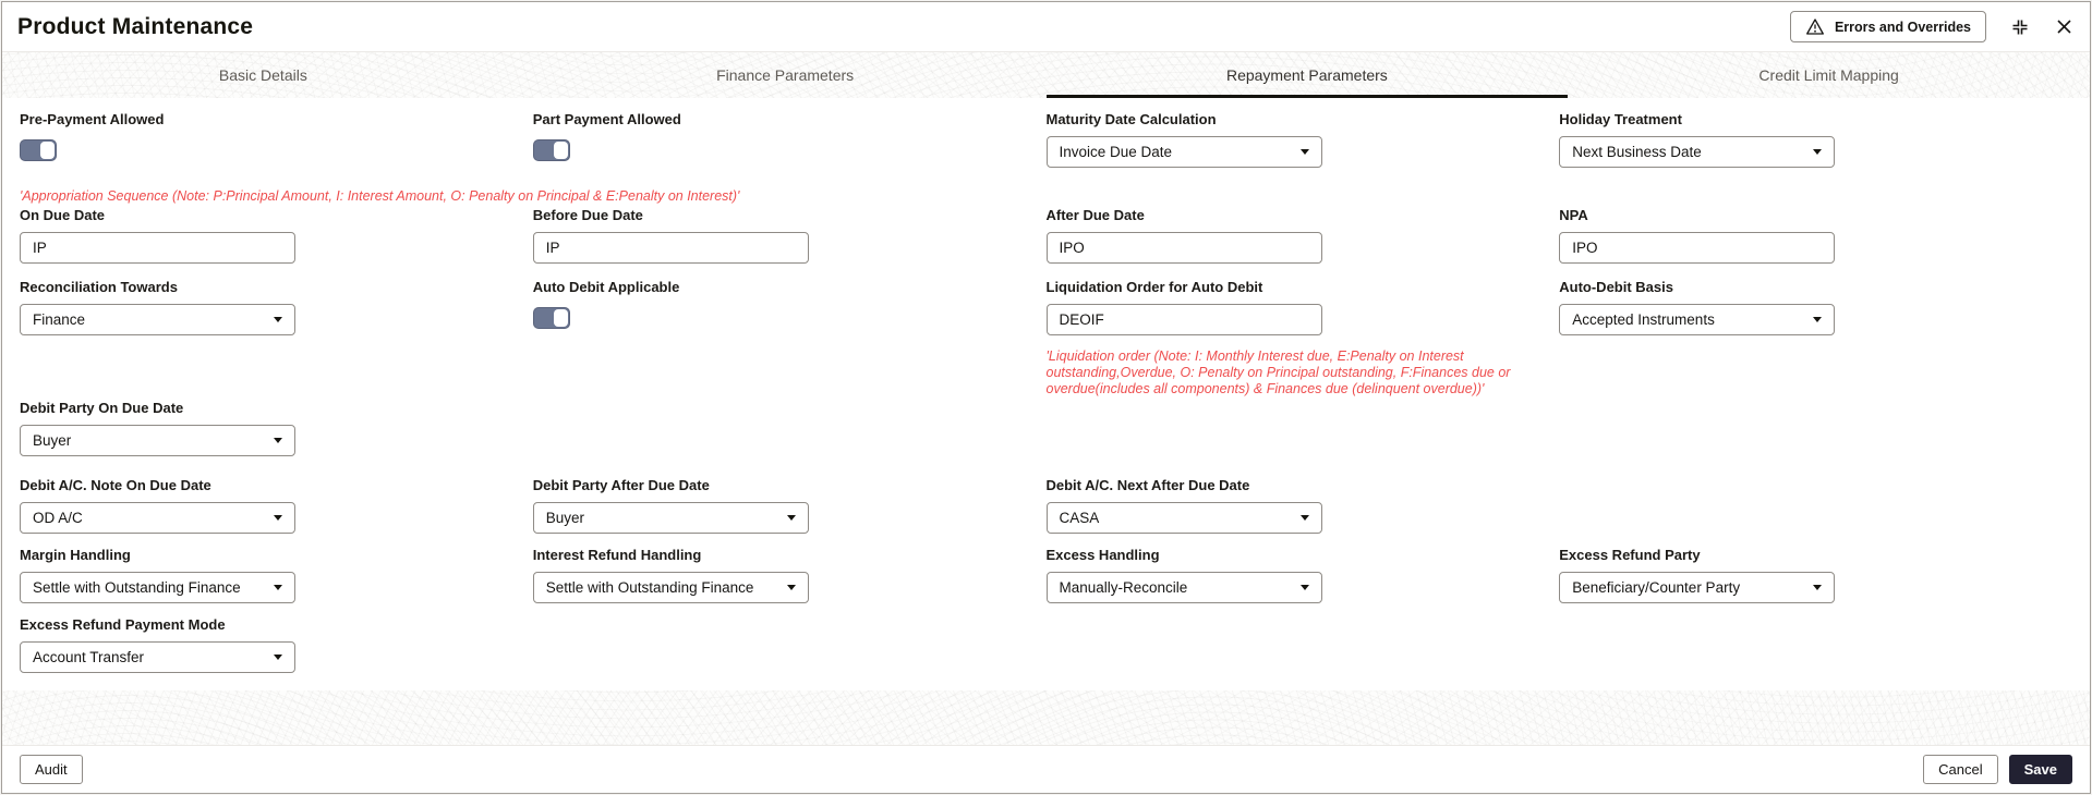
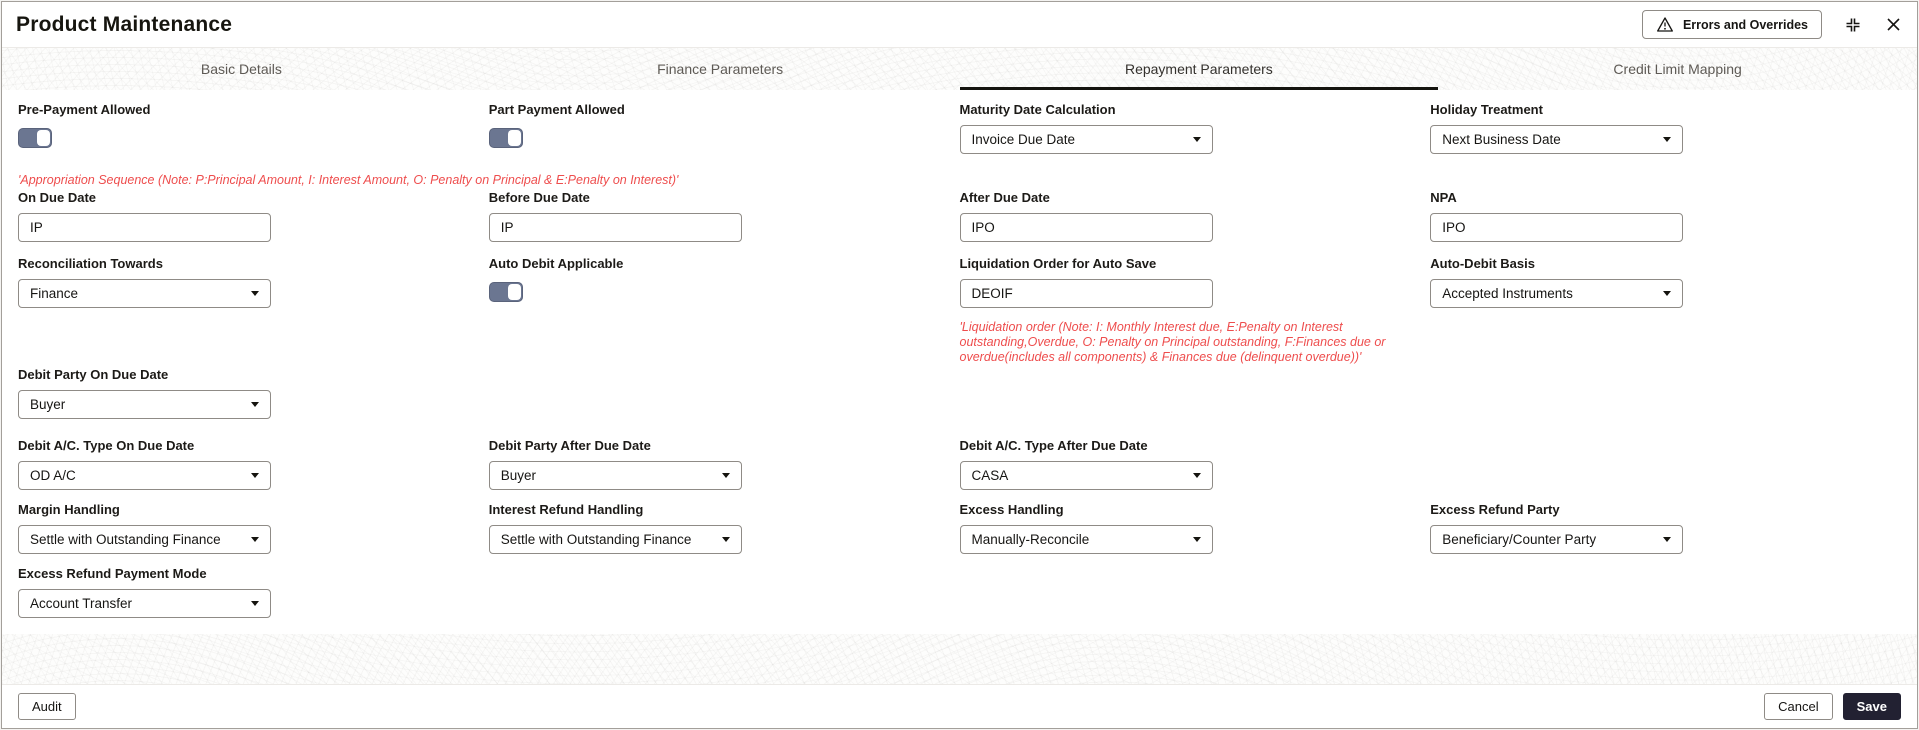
  Product Maintenance
  Errors and Overrides
  Basic Details
  Finance Parameters
  Repayment Parameters
  Credit Limit Mapping
  Pre-Payment Allowed
  Part Payment Allowed
  Maturity Date Calculation
  Invoice Due Date
  Holiday Treatment
  Next Business Date
  'Appropriation Sequence (Note: P:Principal Amount, I: Interest Amount, O: Penalty on Principal & E:Penalty on Interest)'
  On Due Date
  IP
  Before Due Date
  IP
  After Due Date
  IPO
  NPA
  IPO
  Reconciliation Towards
  Finance
  Auto Debit Applicable
- Liquidation Order for Auto Debit
+ Liquidation Order for Auto Save
  DEOIF
  'Liquidation order (Note: I: Monthly Interest due, E:Penalty on Interest outstanding,Overdue, O: Penalty on Principal outstanding, F:Finances due or overdue(includes all components) & Finances due (delinquent overdue))'
  Auto-Debit Basis
  Accepted Instruments
  Debit Party On Due Date
  Buyer
- Debit A/C. Note On Due Date
+ Debit A/C. Type On Due Date
  OD A/C
  Debit Party After Due Date
  Buyer
- Debit A/C. Next After Due Date
+ Debit A/C. Type After Due Date
  CASA
  Margin Handling
  Settle with Outstanding Finance
  Interest Refund Handling
  Settle with Outstanding Finance
  Excess Handling
  Manually-Reconcile
  Excess Refund Party
  Beneficiary/Counter Party
  Excess Refund Payment Mode
  Account Transfer
  Audit
  Cancel
  Save
